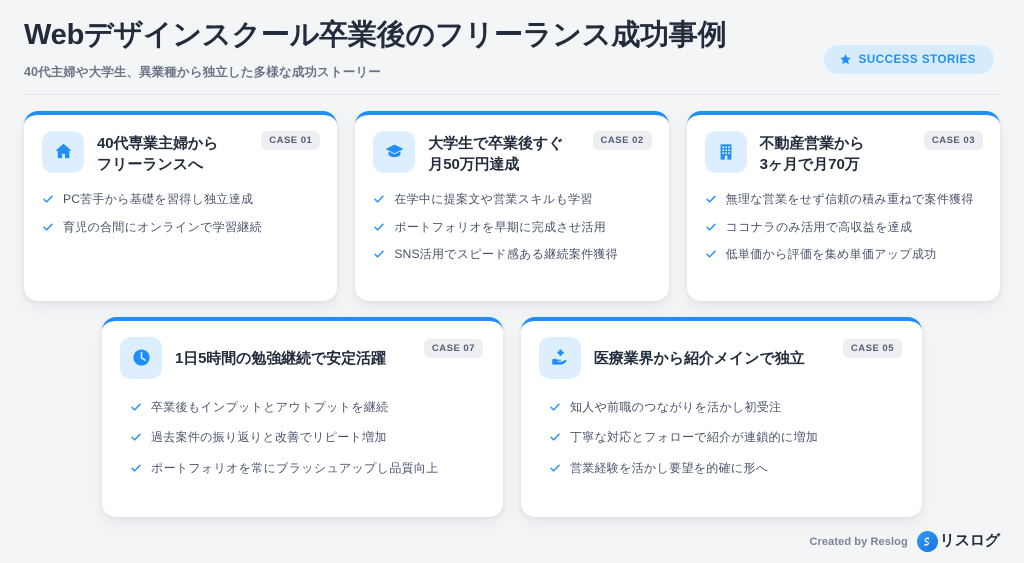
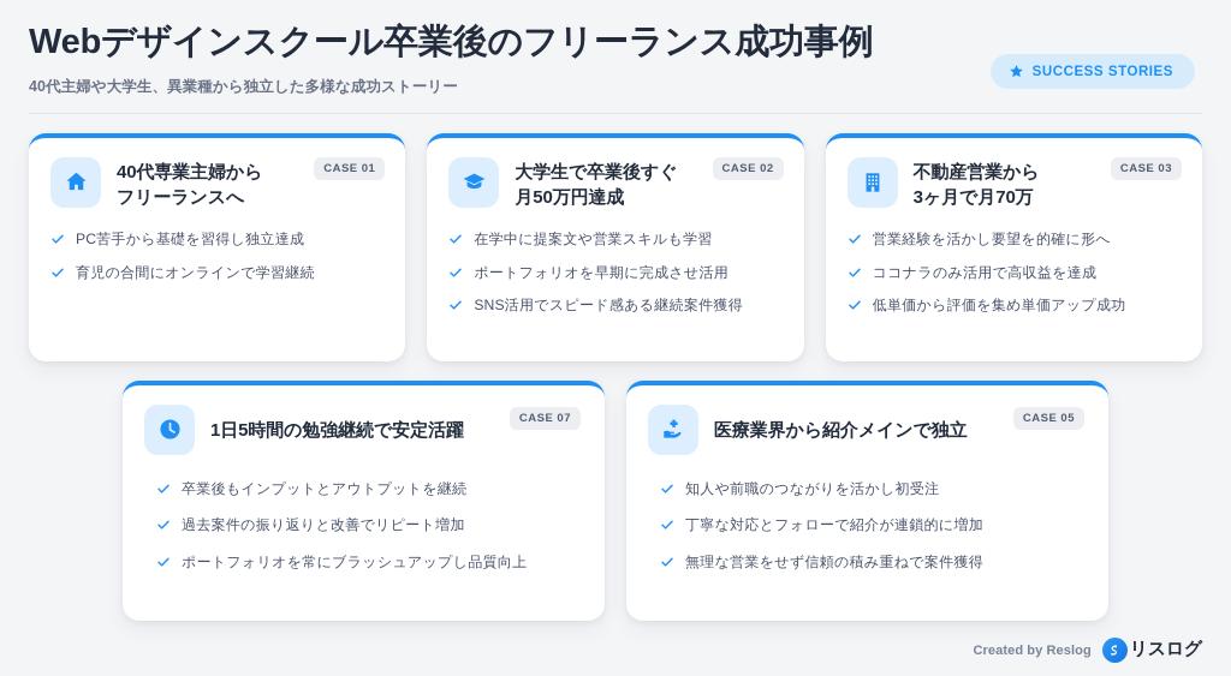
  Webデザインスクール卒業後のフリーランス成功事例
  40代主婦や大学生、異業種から独立した多様な成功ストーリー
  SUCCESS STORIES
  CASE 01
  40代専業主婦から
  フリーランスへ
  PC苦手から基礎を習得し独立達成
  育児の合間にオンラインで学習継続
  CASE 02
  大学生で卒業後すぐ
  月50万円達成
  在学中に提案文や営業スキルも学習
  ポートフォリオを早期に完成させ活用
  SNS活用でスピード感ある継続案件獲得
  CASE 03
  不動産営業から
  3ヶ月で月70万
- 無理な営業をせず信頼の積み重ねで案件獲得
+ 営業経験を活かし要望を的確に形へ
  ココナラのみ活用で高収益を達成
  低単価から評価を集め単価アップ成功
  CASE 07
  1日5時間の勉強継続で安定活躍
  卒業後もインプットとアウトプットを継続
  過去案件の振り返りと改善でリピート増加
  ポートフォリオを常にブラッシュアップし品質向上
  CASE 05
  医療業界から紹介メインで独立
  知人や前職のつながりを活かし初受注
  丁寧な対応とフォローで紹介が連鎖的に増加
- 営業経験を活かし要望を的確に形へ
+ 無理な営業をせず信頼の積み重ねで案件獲得
  Created by Reslog
  リスログ
